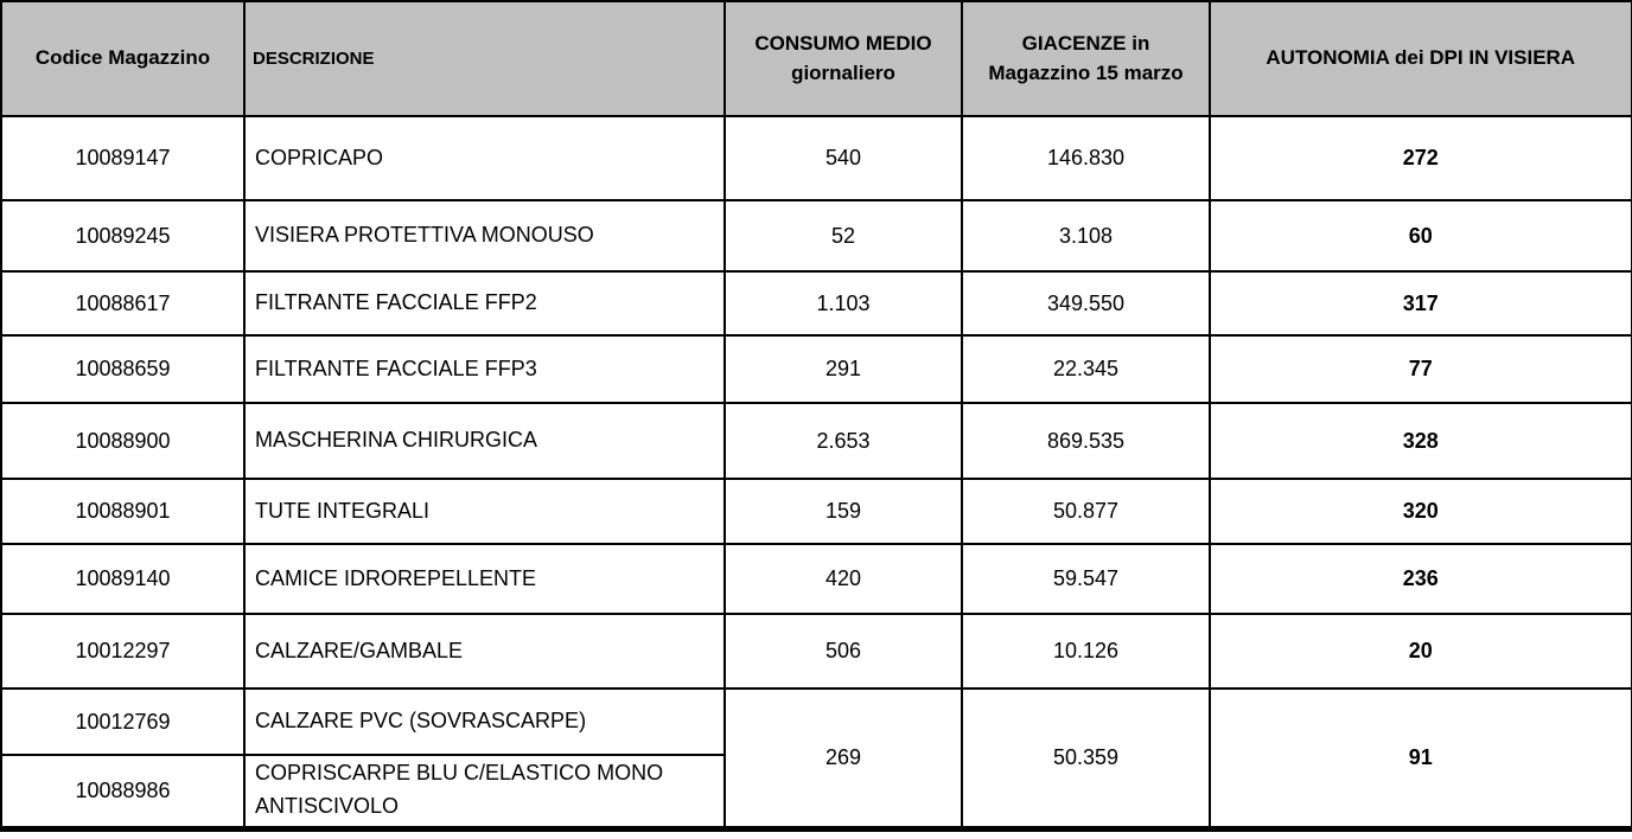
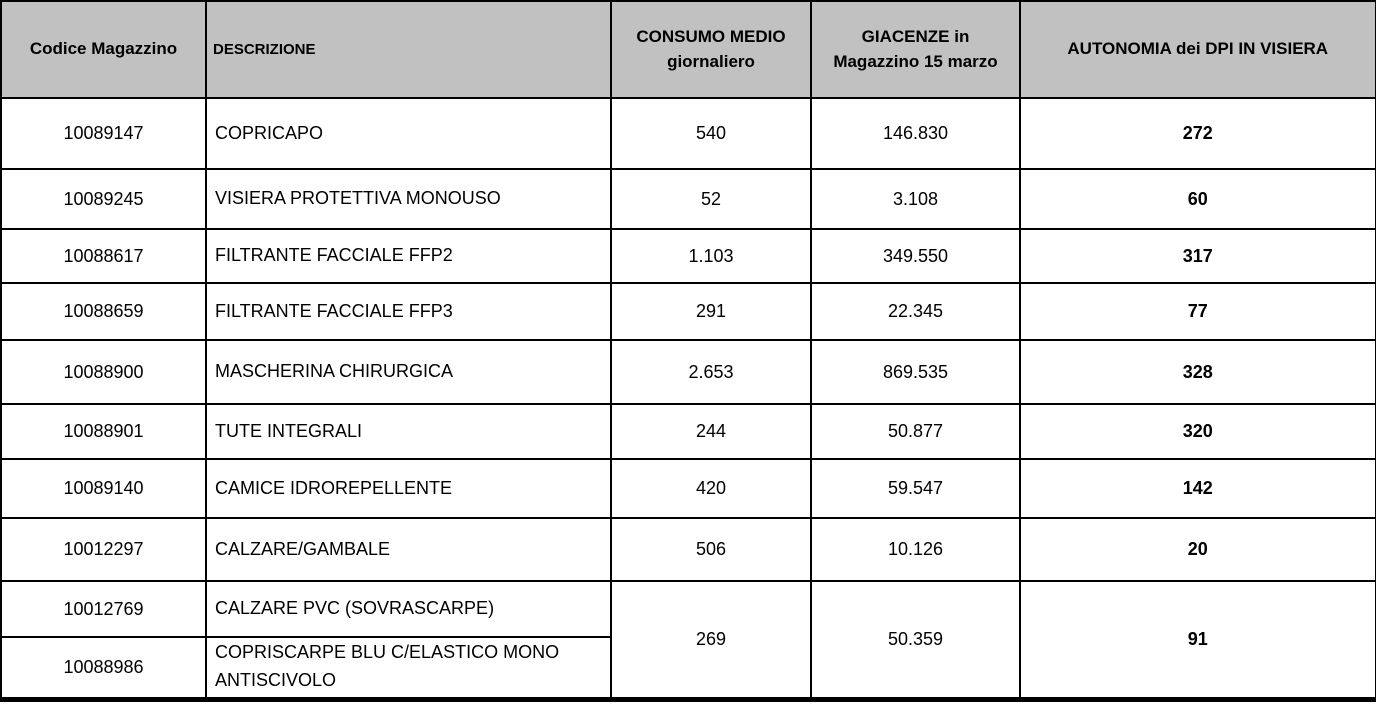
  Codice Magazzino	DESCRIZIONE	CONSUMO MEDIO giornaliero	GIACENZE in Magazzino 15 marzo	AUTONOMIA dei DPI IN VISIERA
  10089147	COPRICAPO	540	146.830	272
  10089245	VISIERA PROTETTIVA MONOUSO	52	3.108	60
  10088617	FILTRANTE FACCIALE FFP2	1.103	349.550	317
  10088659	FILTRANTE FACCIALE FFP3	291	22.345	77
  10088900	MASCHERINA CHIRURGICA	2.653	869.535	328
- 10088901	TUTE INTEGRALI	159	50.877	320
+ 10088901	TUTE INTEGRALI	244	50.877	320
- 10089140	CAMICE IDROREPELLENTE	420	59.547	236
+ 10089140	CAMICE IDROREPELLENTE	420	59.547	142
  10012297	CALZARE/GAMBALE	506	10.126	20
  10012769	CALZARE PVC (SOVRASCARPE)	269	50.359	91
  10088986	COPRISCARPE BLU C/ELASTICO MONO ANTISCIVOLO
